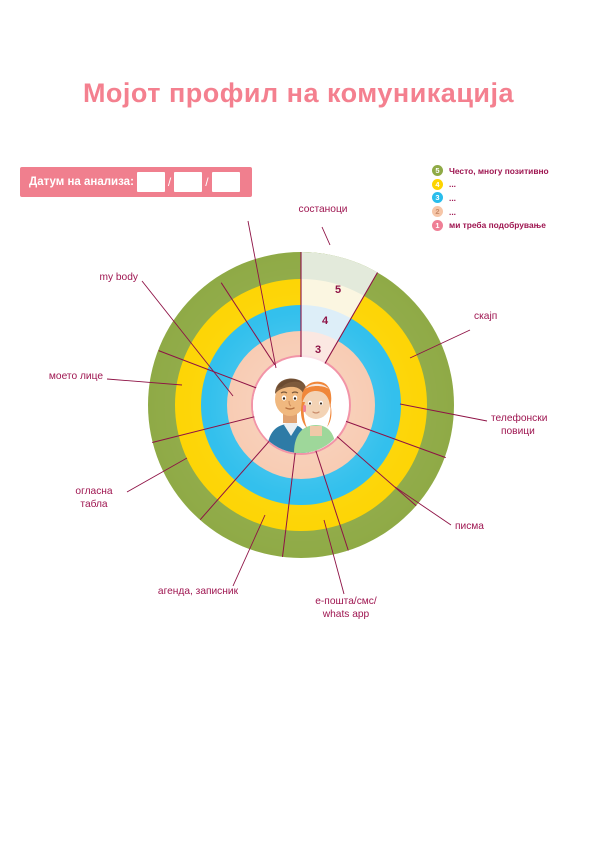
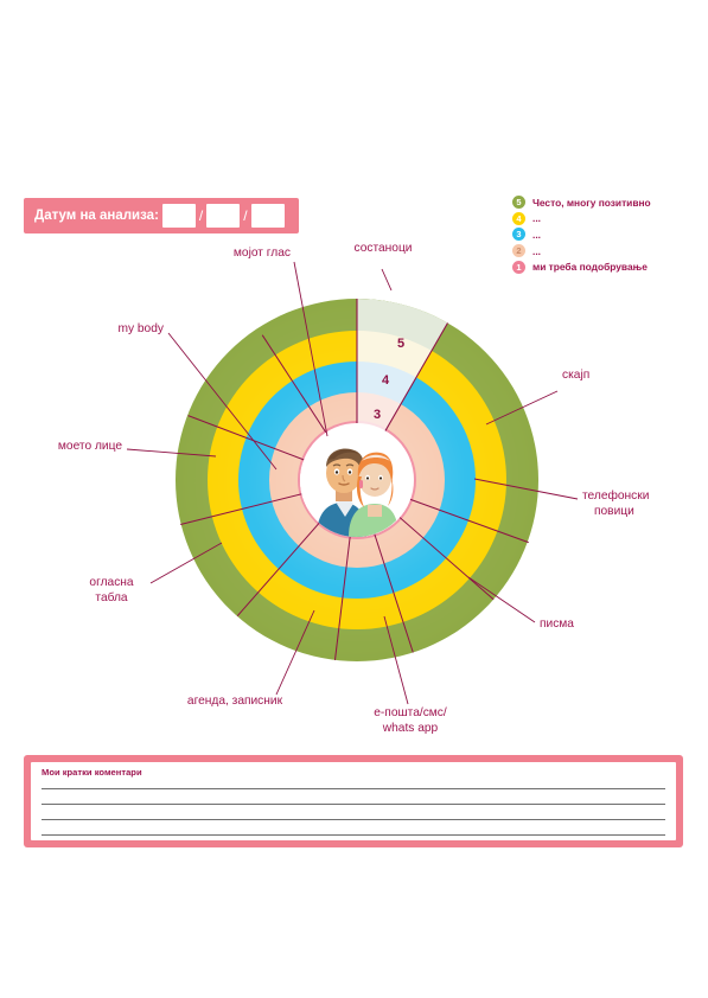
- Мојот профил на комуникација
  Датум на анализа:
  /
  /
  5
  Често, многу позитивно
  4
  ...
  3
  ...
  2
  ...
  1
  ми треба подобрување
  5
  4
  3
  состаноци
  скајп
  телефонски
  повици
  писма
  е-пошта/смс/
  whats app
  агенда, записник
  огласна
  табла
  моето лице
  my body
+ мојот глас
+ Мои кратки коментари
